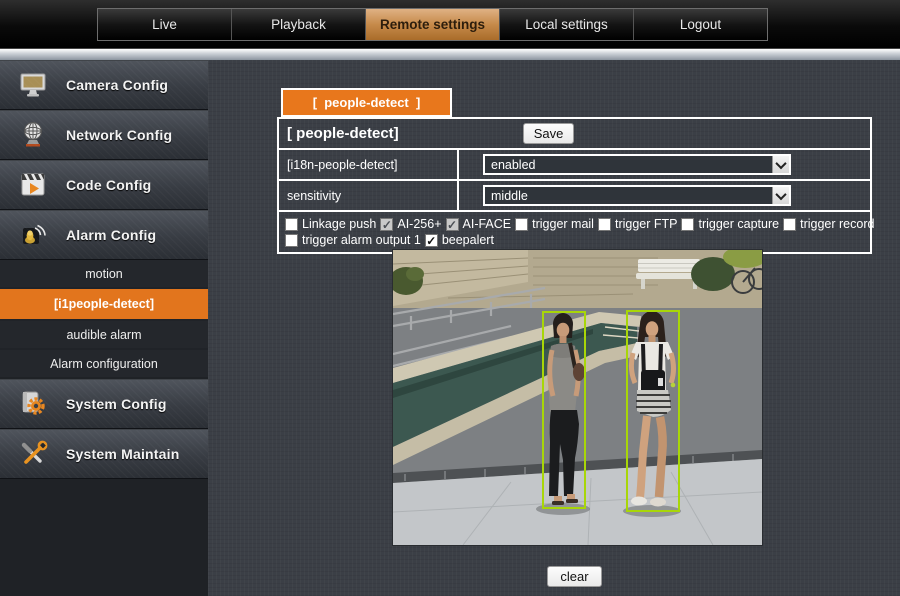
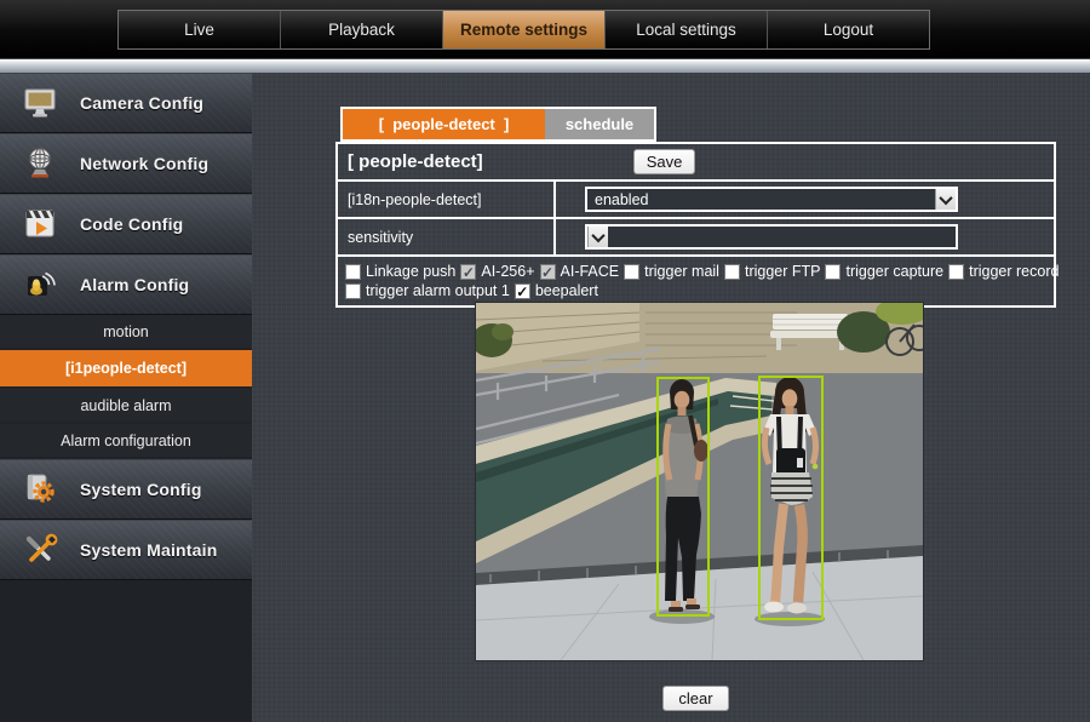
  Live
  Playback
  Remote settings
  Local settings
  Logout
  motion
  [i1people-detect]
  audible alarm
  Alarm configuration
  [ people-detect ]
+ schedule
  [ people-detect]
  Save
  [i18n-people-detect]
  enabled
  sensitivity
- middle
  Linkage push
  AI-256+
  AI-FACE
  trigger mail
  trigger FTP
  trigger capture
  trigger record
  trigger alarm output 1
  beepalert
  clear
